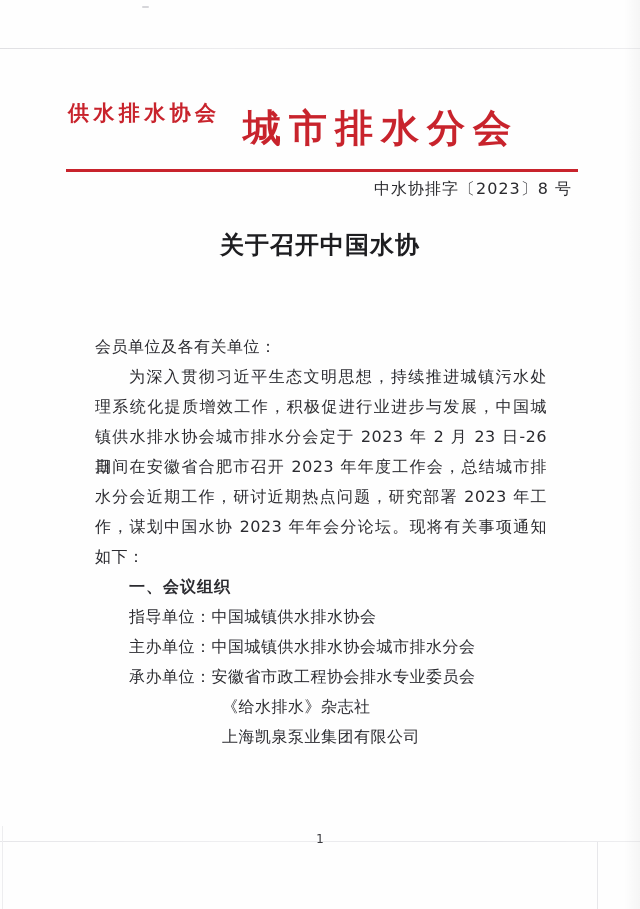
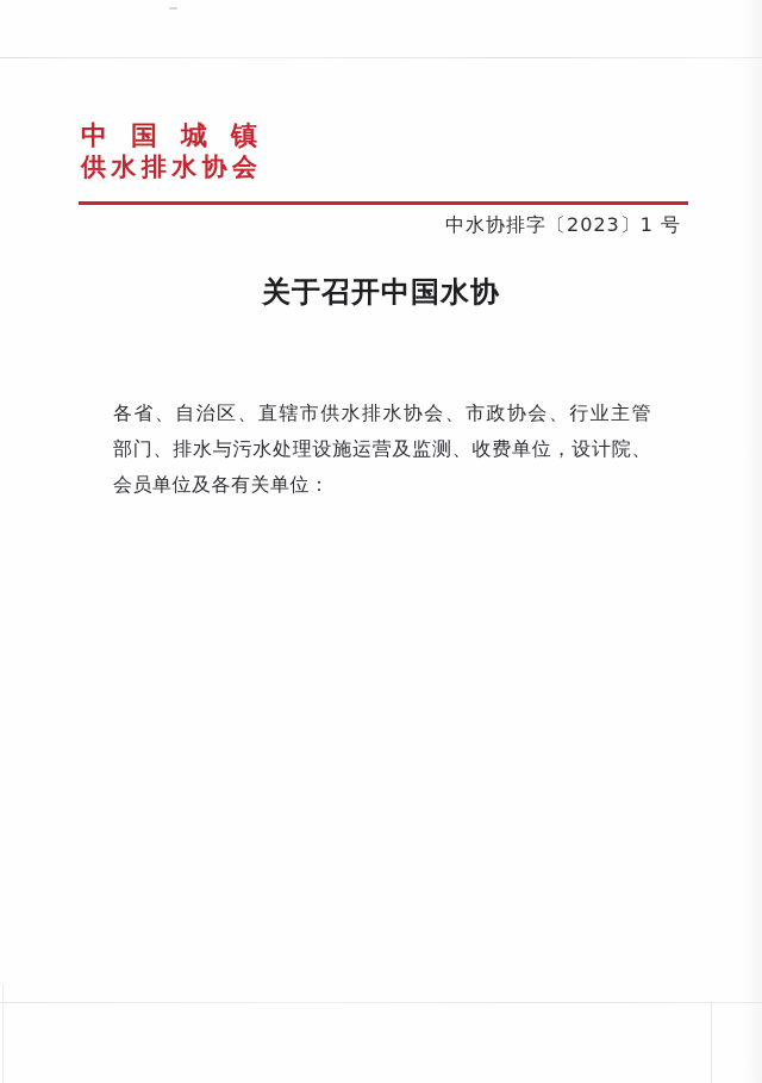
+ 中国城镇
  供水排水协会
- 城市排水分会
- 中水协排字〔2023〕8 号
+ 中水协排字〔2023〕1 号
  关于召开中国水协
+ 各省、自治区、直辖市供水排水协会、市政协会、行业主管
+ 部门、排水与污水处理设施运营及监测、收费单位，设计院、
  会员单位及各有关单位：
- 为深入贯彻习近平生态文明思想，持续推进城镇污水处
- 理系统化提质增效工作，积极促进行业进步与发展，中国城
- 镇供水排水协会城市排水分会定于 2023 年 2 月 23 日-26 日
- 期间在安徽省合肥市召开 2023 年年度工作会，总结城市排
- 水分会近期工作，研讨近期热点问题，研究部署 2023 年工
- 作，谋划中国水协 2023 年年会分论坛。现将有关事项通知
- 如下：
- 一、会议组织
- 指导单位：中国城镇供水排水协会
- 主办单位：中国城镇供水排水协会城市排水分会
- 承办单位：安徽省市政工程协会排水专业委员会
- 《给水排水》杂志社
- 上海凯泉泵业集团有限公司
- 1
